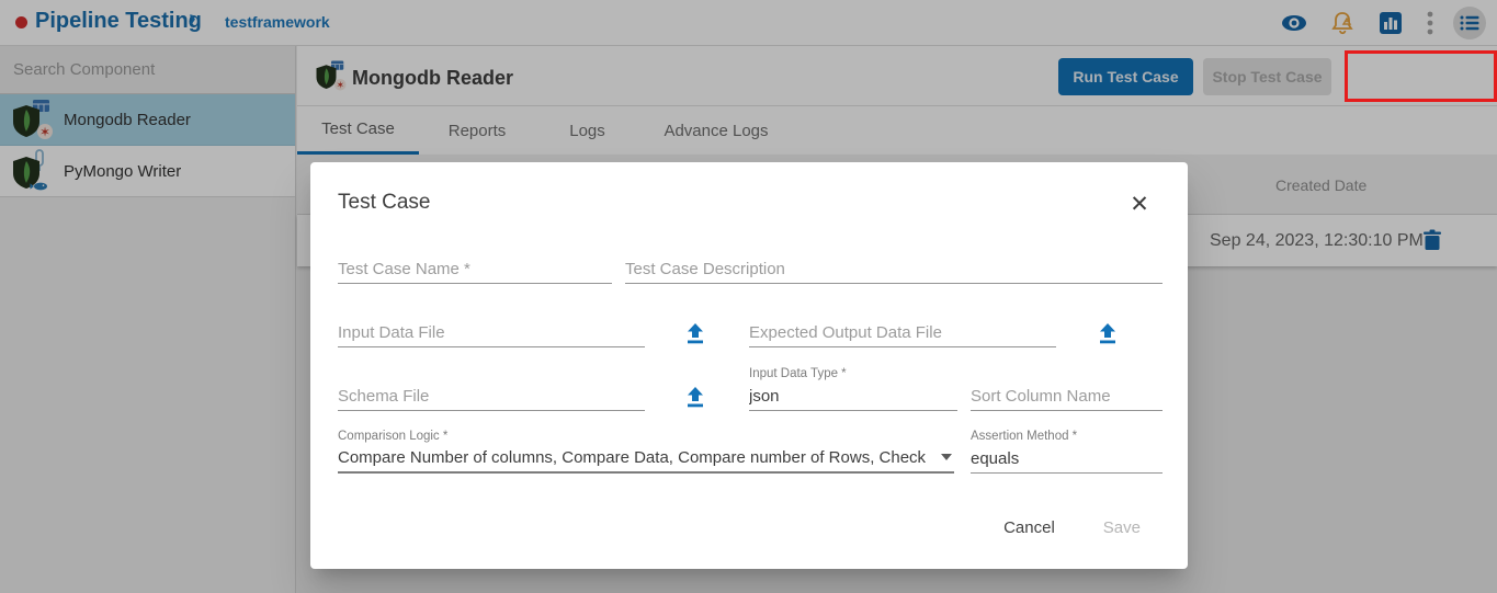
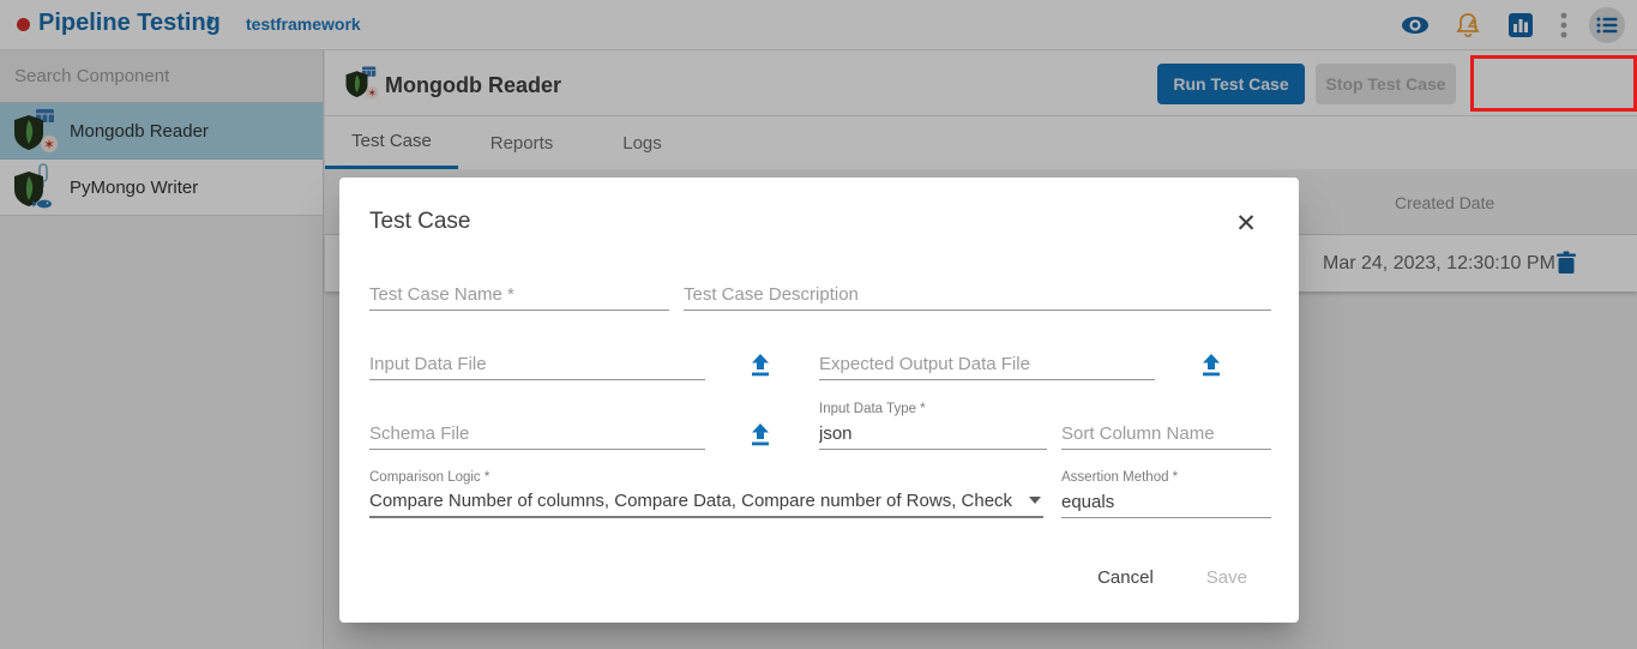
  Pipeline Testing
  ›
  testframework
  Search Component
  ✶
  Mongodb Reader
  PyMongo Writer
  ✶
  Mongodb Reader
  Run Test Case
  Stop Test Case
  Test Case
  Reports
  Logs
- Advance Logs
  Created Date
- Sep 24, 2023, 12:30:10 PM
+ Mar 24, 2023, 12:30:10 PM
  Test Case
  ✕
  Test Case Name *
  Test Case Description
  Input Data File
  Expected Output Data File
  Schema File
  Input Data Type *
  json
  Sort Column Name
  Comparison Logic *
  Compare Number of columns, Compare Data, Compare number of Rows, Check
  Assertion Method *
  equals
  Cancel
  Save
